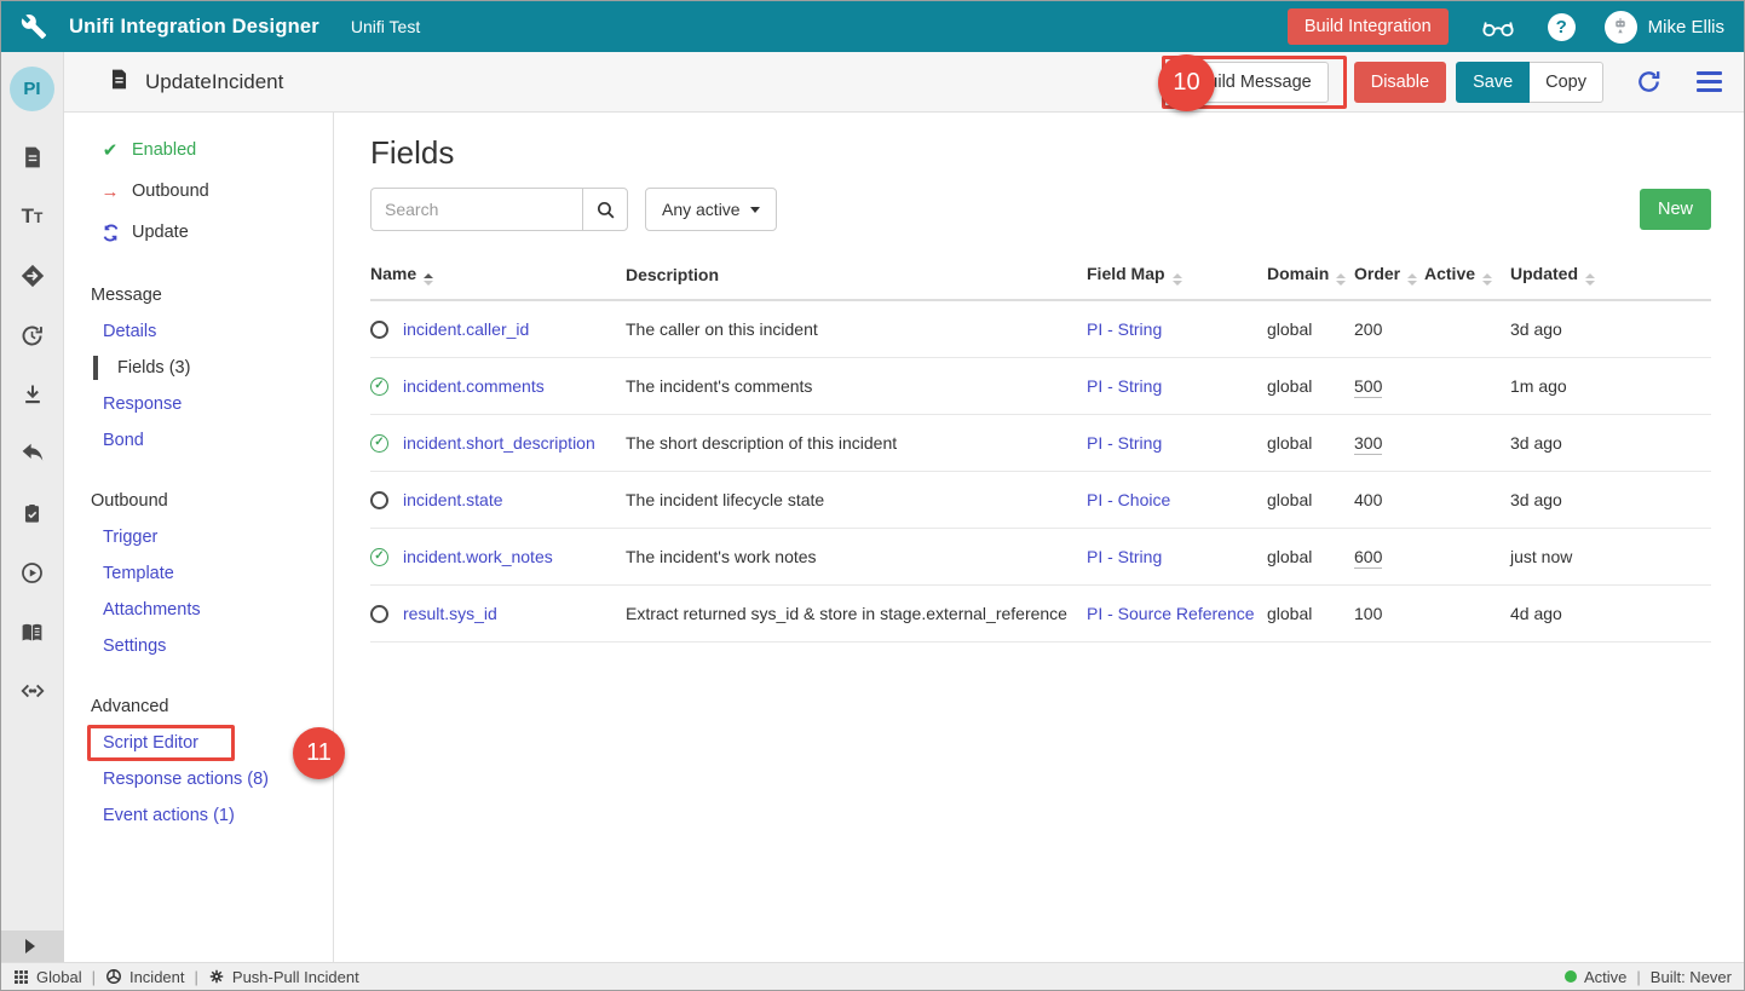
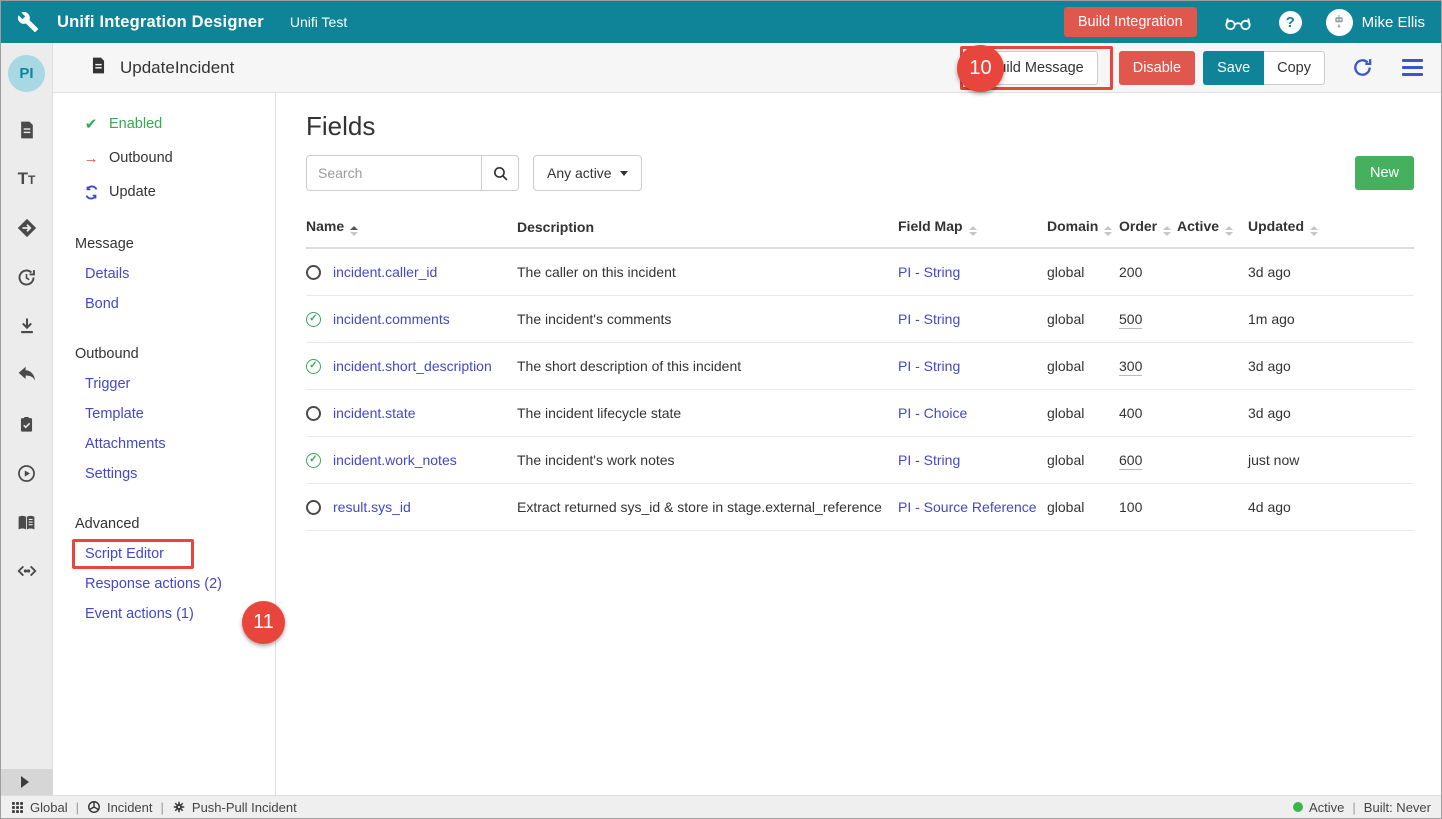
  Unifi Integration Designer
  Unifi Test
  Build Integration
  ?
  Mike Ellis
  PI
  TT
  UpdateIncident
  ild Message
  Disable
  Save
  Copy
  ✔
  Enabled
  →
  Outbound
  Update
  Message
  Details
- Fields (3)
- Response
  Bond
  Outbound
  Trigger
  Template
  Attachments
  Settings
  Advanced
  Script Editor
- Response actions (8)
+ Response actions (2)
  Event actions (1)
  Fields
  Search
  Any active
  New
  Name
  Description
  Field Map
  Domain
  Order
  Active
  Updated
  incident.caller_id
  The caller on this incident
  PI - String
  global
  200
  3d ago
  ✓
  incident.comments
  The incident's comments
  PI - String
  global
  500
  1m ago
  ✓
  incident.short_description
  The short description of this incident
  PI - String
  global
  300
  3d ago
  incident.state
  The incident lifecycle state
  PI - Choice
  global
  400
  3d ago
  ✓
  incident.work_notes
  The incident's work notes
  PI - String
  global
  600
  just now
  result.sys_id
  Extract returned sys_id & store in stage.external_reference
  PI - Source Reference
  global
  100
  4d ago
  Global
  |
  Incident
  |
  Push-Pull Incident
  Active
  |
  Built: Never
  10
  11
